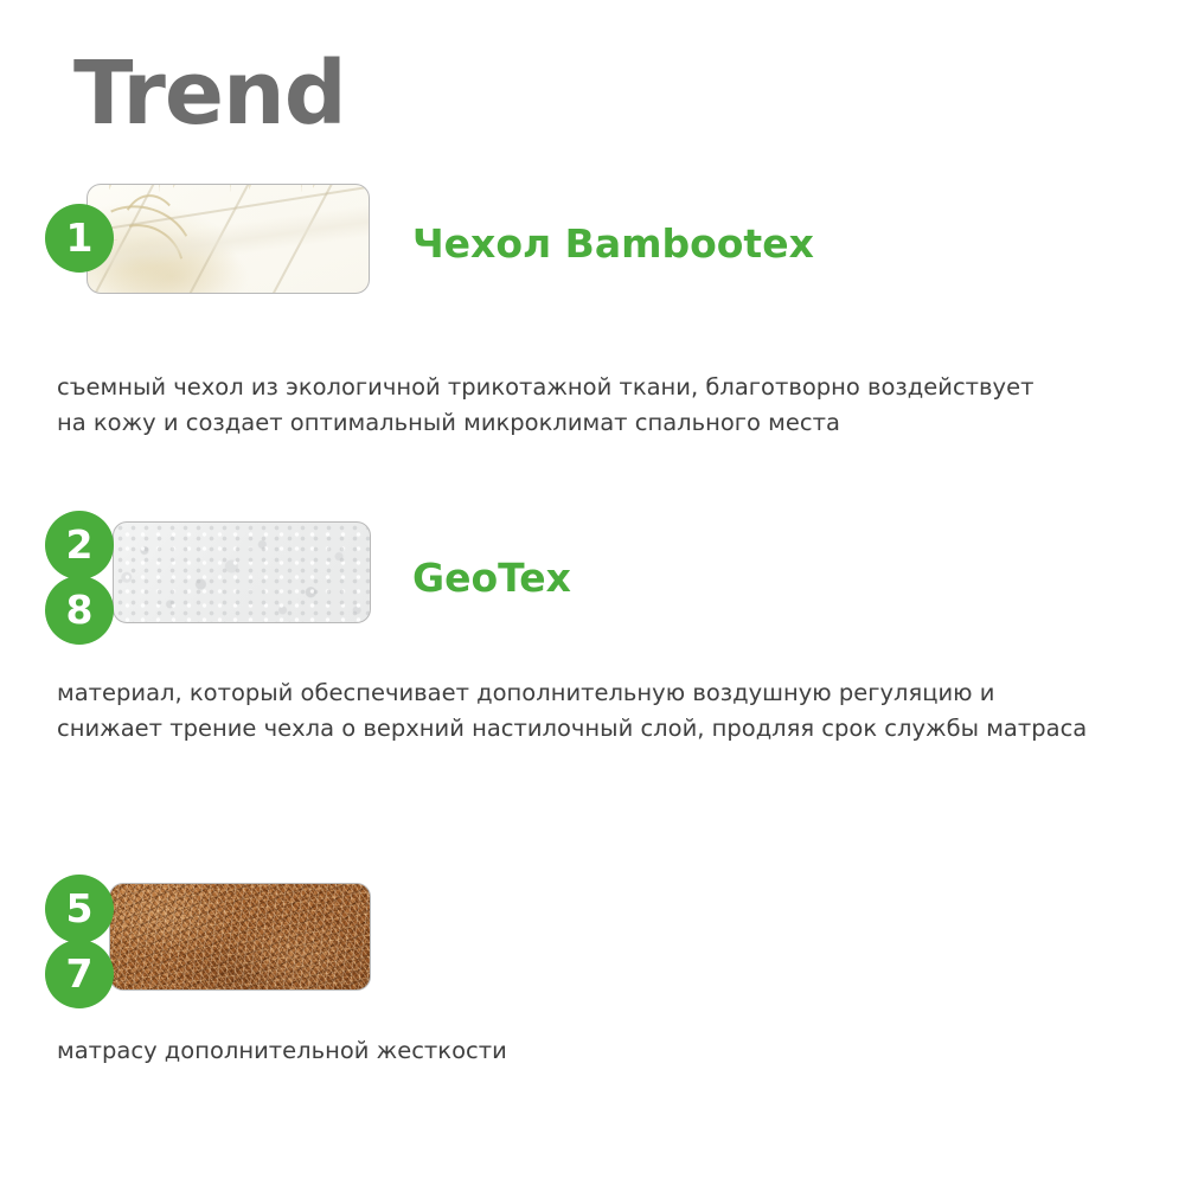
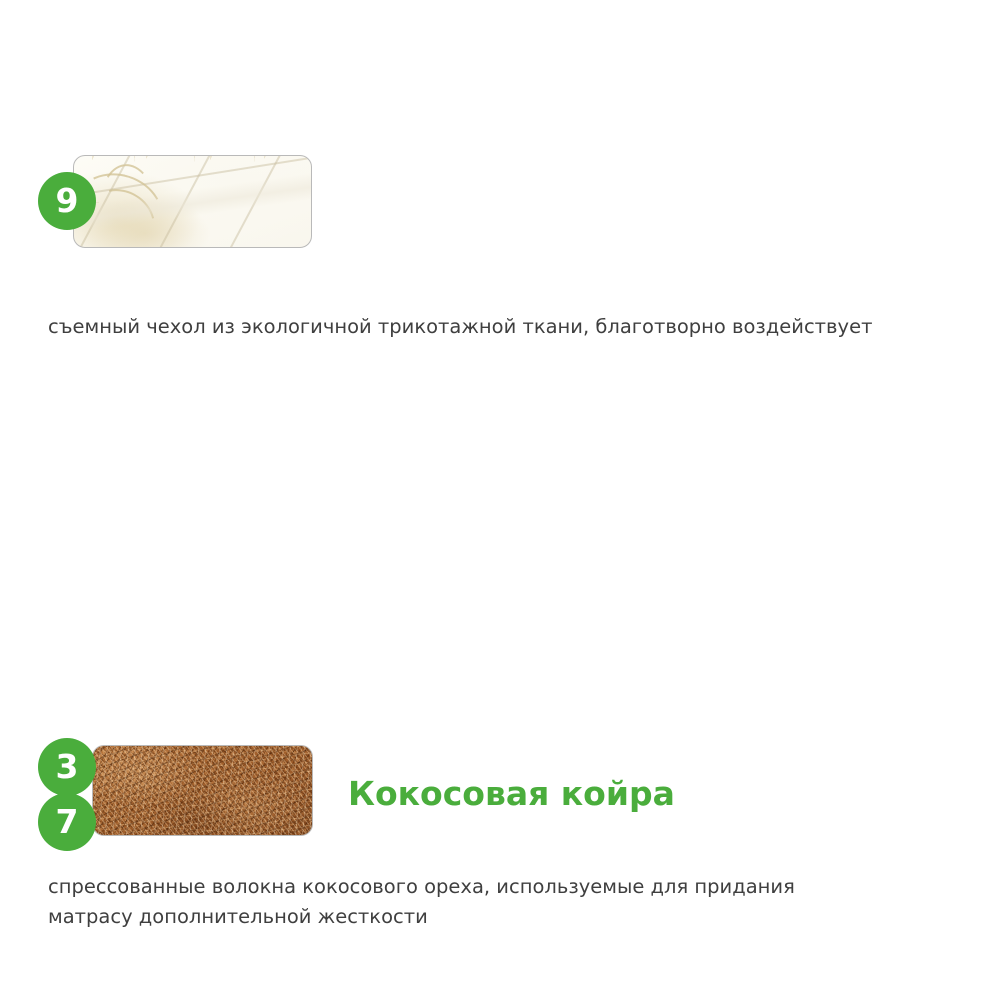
- Trend
- 1
+ 9
- Чехол Bambootex
  съемный чехол из экологичной трикотажной ткани, благотворно воздействует
- на кожу и создает оптимальный микроклимат спального места
- 2
- 8
- GeoTex
- материал, который обеспечивает дополнительную воздушную регуляцию и
- снижает трение чехла о верхний настилочный слой, продляя срок службы матраса
- 5
+ 3
  7
+ Кокосовая койра
+ спрессованные волокна кокосового ореха, используемые для придания
  матрасу дополнительной жесткости
